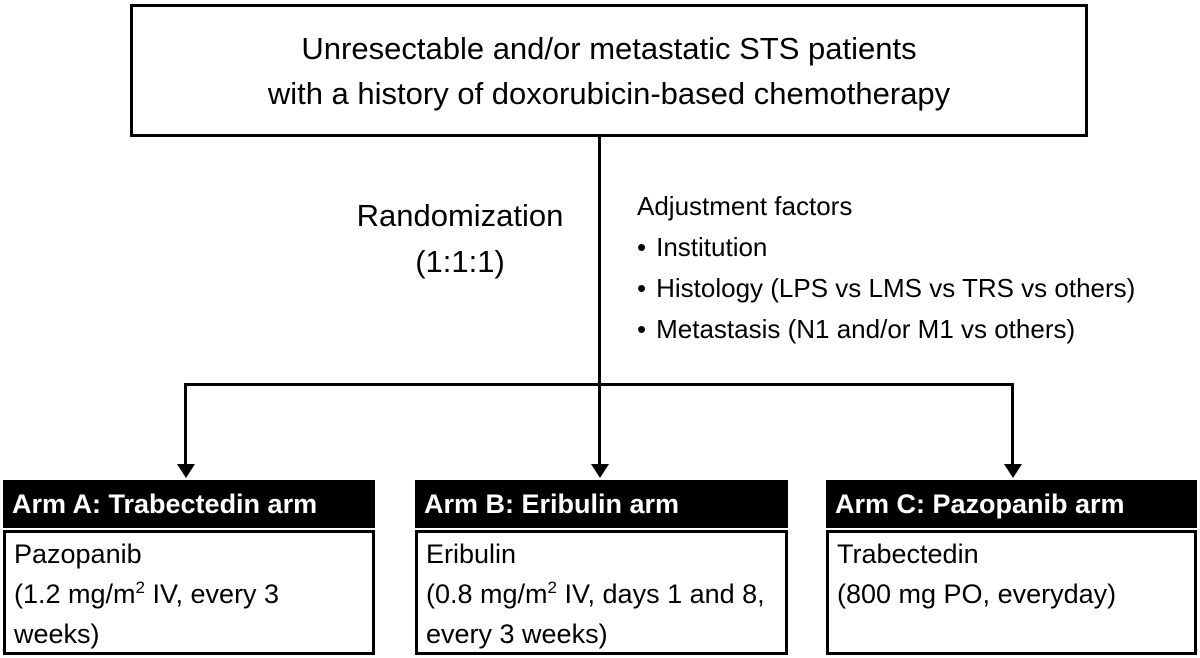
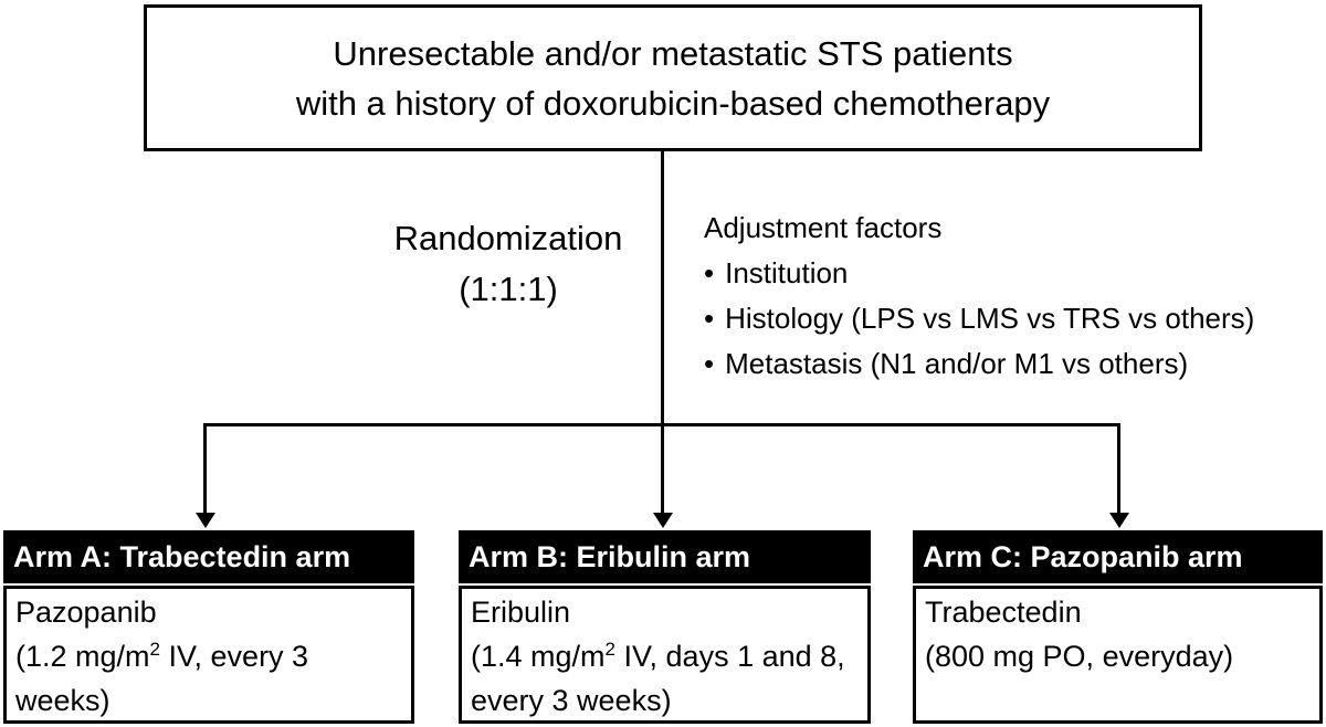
  Unresectable and/or metastatic STS patients
  with a history of doxorubicin-based chemotherapy
  Randomization
  (1:1:1)
  Adjustment factors
  • Institution
  • Histology (LPS vs LMS vs TRS vs others)
  • Metastasis (N1 and/or M1 vs others)
  Arm A: Trabectedin arm
  Pazopanib
  (1.2 mg/m2 IV, every 3 weeks)
  Arm B: Eribulin arm
  Eribulin
- (0.8 mg/m2 IV, days 1 and 8, every 3 weeks)
+ (1.4 mg/m2 IV, days 1 and 8, every 3 weeks)
  Arm C: Pazopanib arm
  Trabectedin
  (800 mg PO, everyday)
